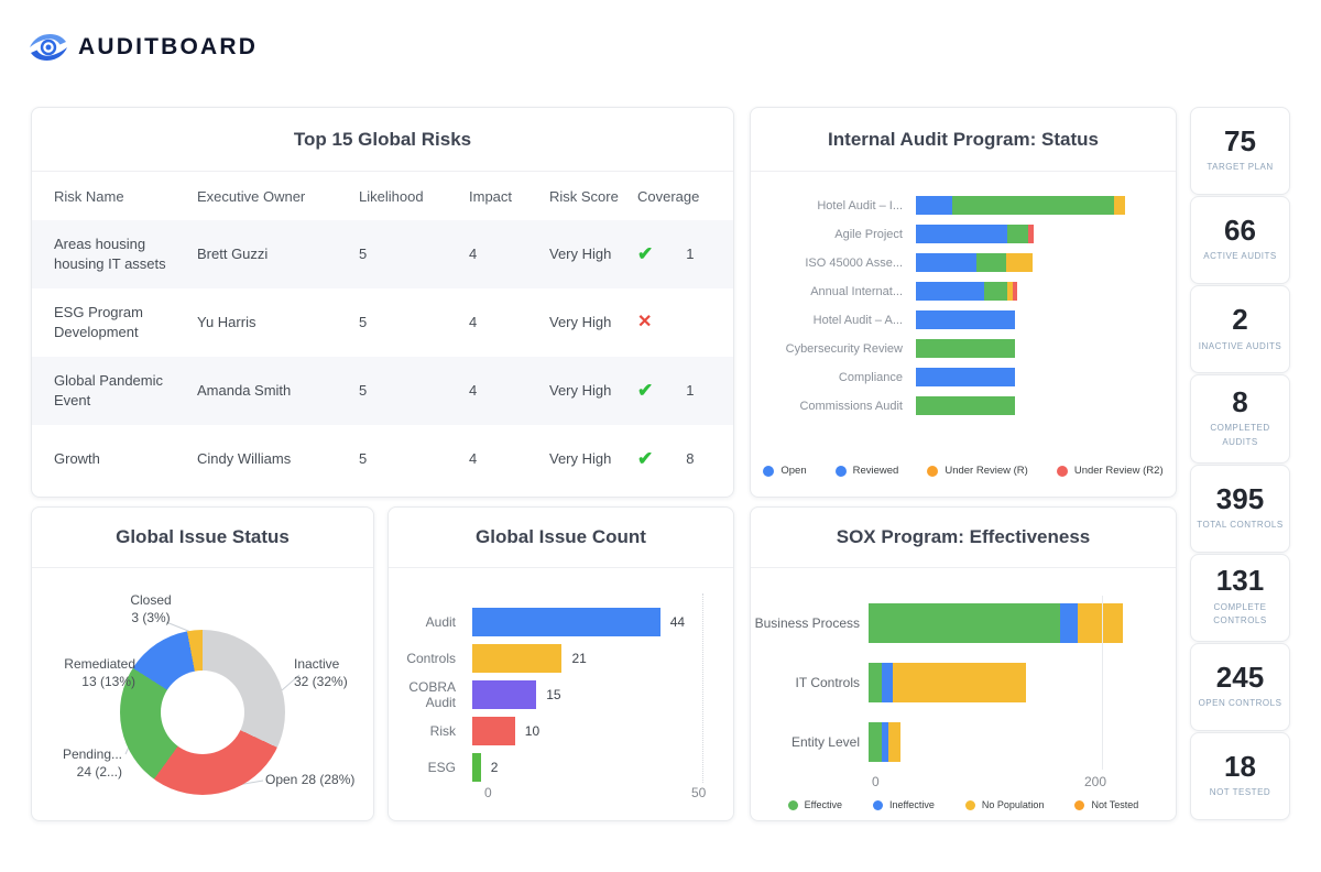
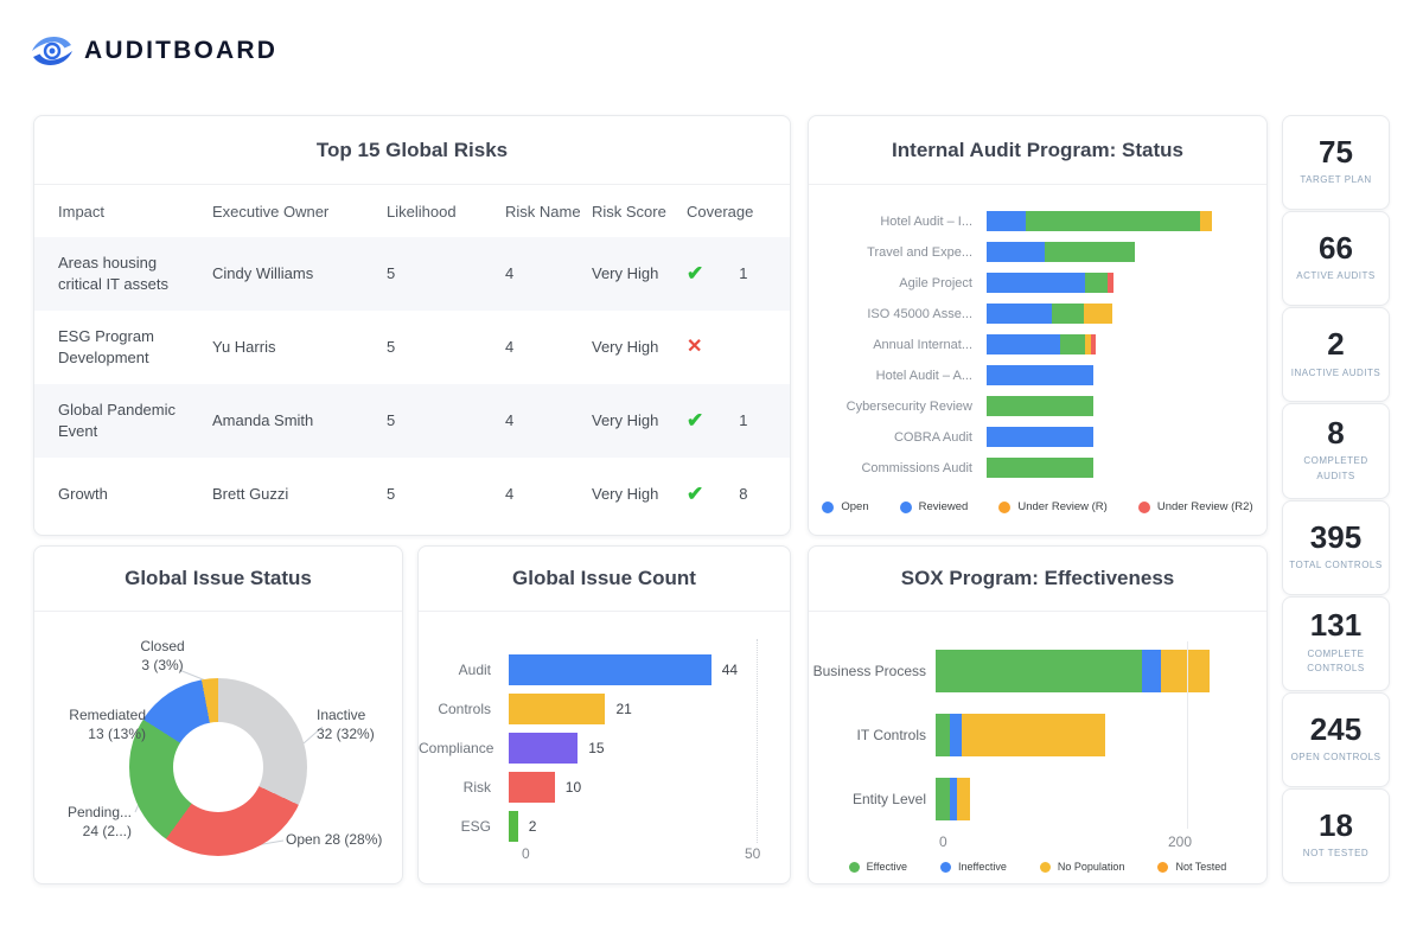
  AUDITBOARD
  Top 15 Global Risks
- Risk Name
+ Impact
  Executive Owner
  Likelihood
- Impact
+ Risk Name
  Risk Score
  Coverage
- Areas housing housing IT assets
+ Areas housing critical IT assets
- Brett Guzzi
+ Cindy Williams
  5
  4
  Very High
  ✔
  1
  ESG Program Development
  Yu Harris
  5
  4
  Very High
  ✕
  Global Pandemic Event
  Amanda Smith
  5
  4
  Very High
  ✔
  1
  Growth
- Cindy Williams
+ Brett Guzzi
  5
  4
  Very High
  ✔
  8
  Internal Audit Program: Status
  Hotel Audit – I...
+ Travel and Expe...
  Agile Project
  ISO 45000 Asse...
  Annual Internat...
  Hotel Audit – A...
  Cybersecurity Review
- Compliance
+ COBRA Audit
  Commissions Audit
  Open
  Reviewed
  Under Review (R)
  Under Review (R2)
  Global Issue Status
  Closed
  3 (3%)
  Inactive
  32 (32%)
  Open 28 (28%)
  Pending...
  24 (2...)
  Remediated
  13 (13%)
  Global Issue Count
  Audit
  44
  Controls
  21
- COBRA Audit
+ Compliance
  15
  Risk
  10
  ESG
  2
  0
  50
  SOX Program: Effectiveness
  Business Process
  IT Controls
  Entity Level
  0
  200
  Effective
  Ineffective
  No Population
  Not Tested
  75
  TARGET PLAN
  66
  ACTIVE AUDITS
  2
  INACTIVE AUDITS
  8
  COMPLETED AUDITS
  395
  TOTAL CONTROLS
  131
  COMPLETE CONTROLS
  245
  OPEN CONTROLS
  18
  NOT TESTED
